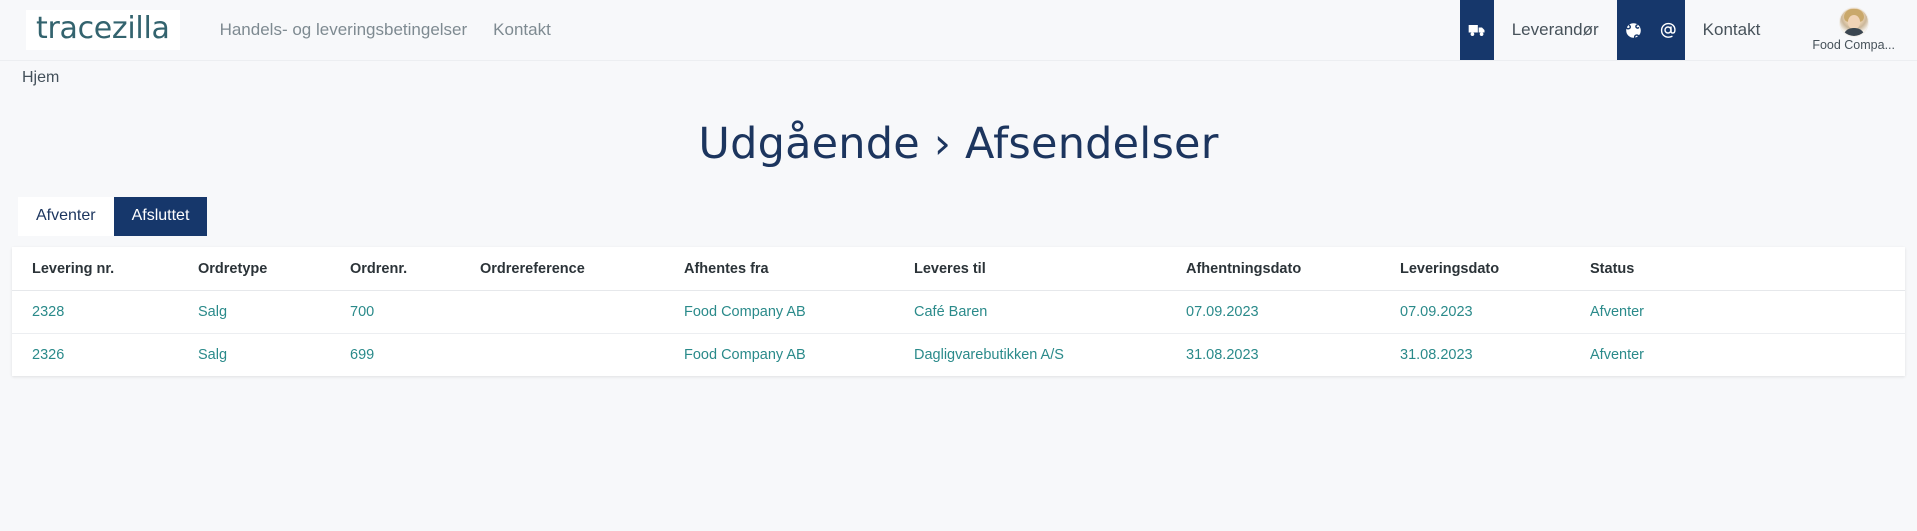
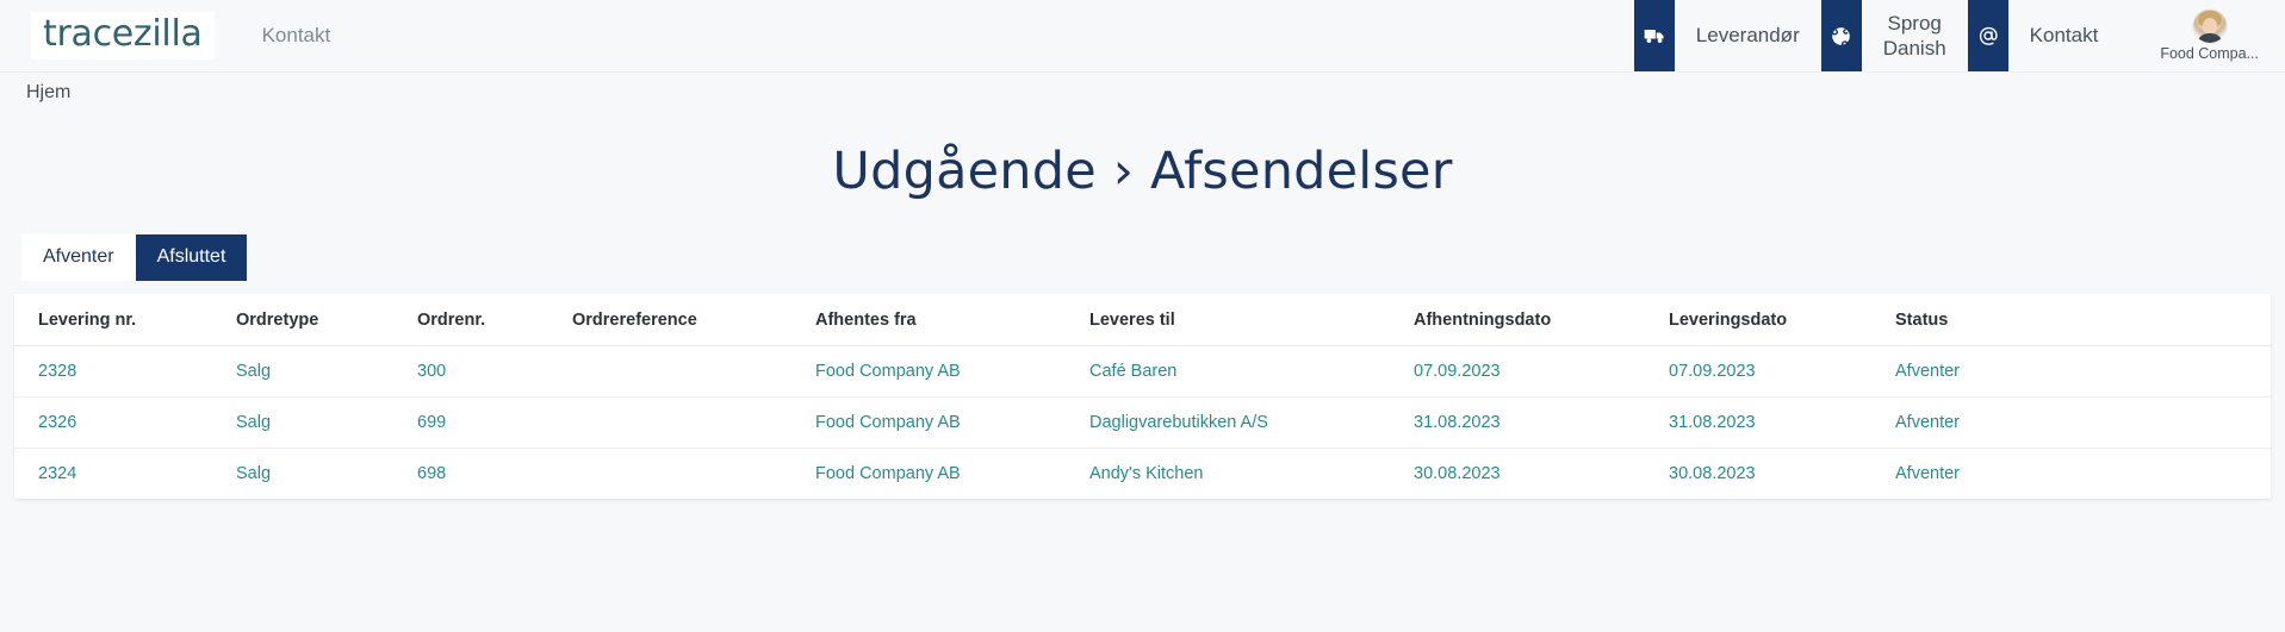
  tracezilla
- Handels- og leveringsbetingelser
  Kontakt
  Leverandør
+ Sprog
+ Danish
  Kontakt
  Food Compa...
  Hjem
  Udgående › Afsendelser
  Afventer
  Afsluttet
  Levering nr.	Ordretype	Ordrenr.	Ordrereference	Afhentes fra	Leveres til	Afhentningsdato	Leveringsdato	Status
- 2328	Salg	700		Food Company AB	Café Baren	07.09.2023	07.09.2023	Afventer
+ 2328	Salg	300		Food Company AB	Café Baren	07.09.2023	07.09.2023	Afventer
  2326	Salg	699		Food Company AB	Dagligvarebutikken A/S	31.08.2023	31.08.2023	Afventer
+ 2324	Salg	698		Food Company AB	Andy's Kitchen	30.08.2023	30.08.2023	Afventer
